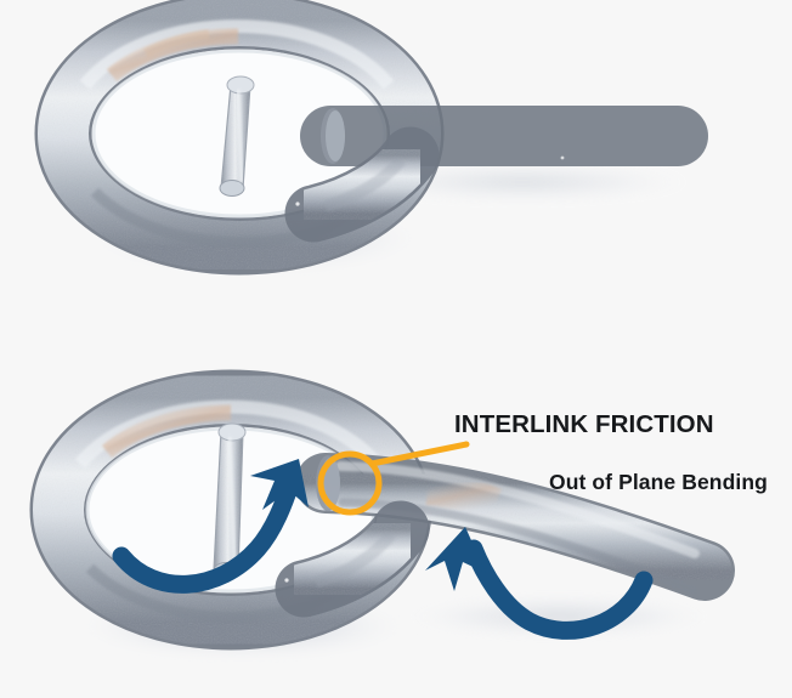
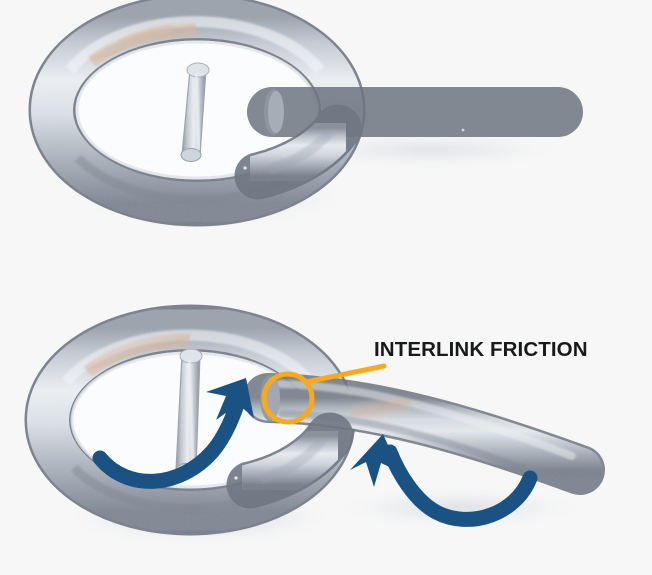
  INTERLINK FRICTION
- Out of Plane Bending
